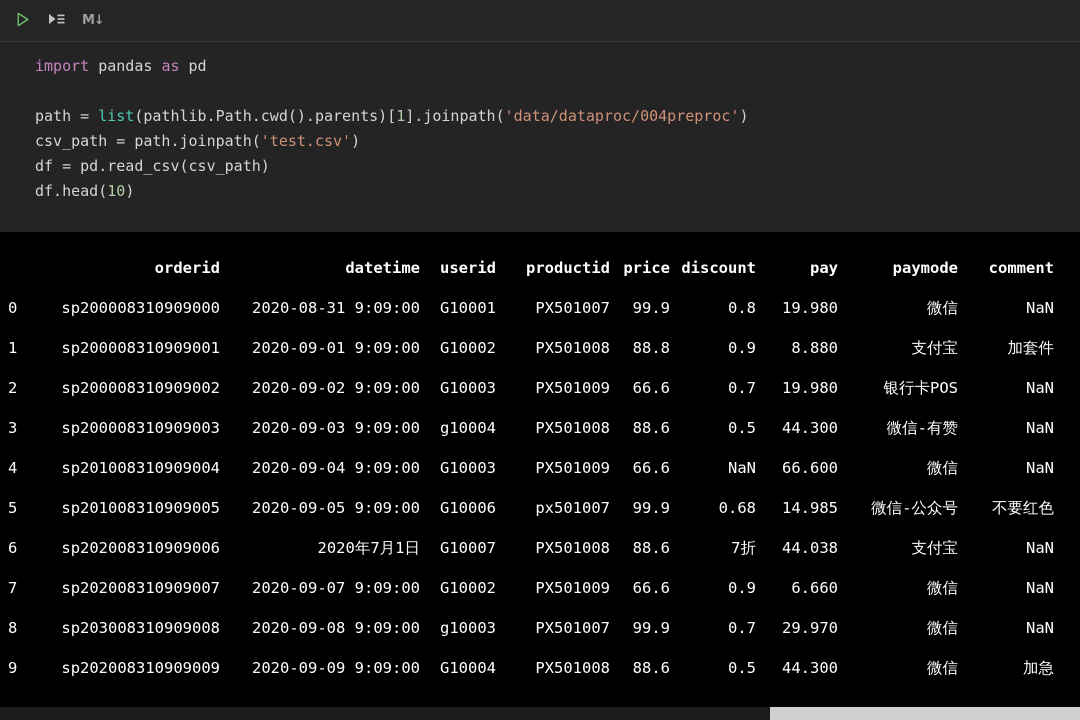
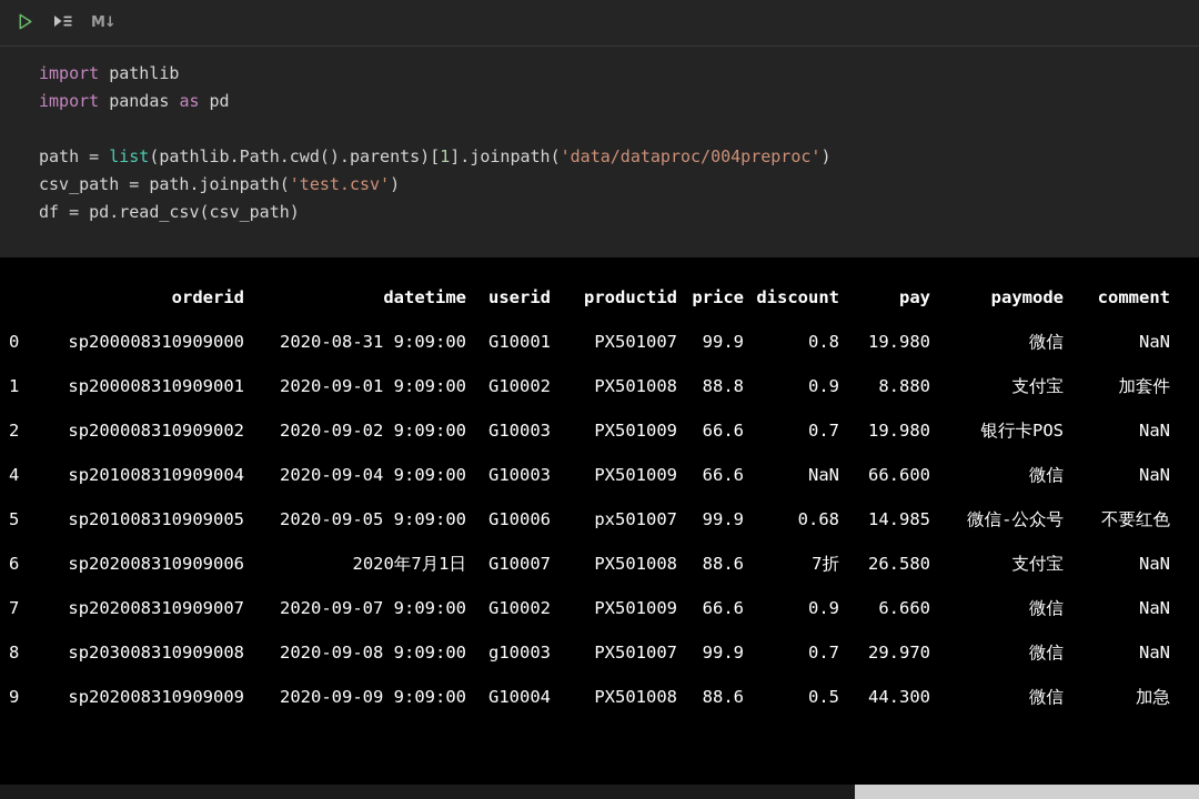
  M↓
+ import pathlib
  import pandas as pd
  path = list(pathlib.Path.cwd().parents)[1].joinpath('data/dataproc/004preproc')
  csv_path = path.joinpath('test.csv')
  df = pd.read_csv(csv_path)
- df.head(10)
  	orderid	datetime	userid	productid	price	discount	pay	paymode	comment
  0	sp200008310909000	2020-08-31 9:09:00	G10001	PX501007	99.9	0.8	19.980	微信	NaN
  1	sp200008310909001	2020-09-01 9:09:00	G10002	PX501008	88.8	0.9	8.880	支付宝	加套件
  2	sp200008310909002	2020-09-02 9:09:00	G10003	PX501009	66.6	0.7	19.980	银行卡POS	NaN
- 3	sp200008310909003	2020-09-03 9:09:00	g10004	PX501008	88.6	0.5	44.300	微信-有赞	NaN
  4	sp201008310909004	2020-09-04 9:09:00	G10003	PX501009	66.6	NaN	66.600	微信	NaN
  5	sp201008310909005	2020-09-05 9:09:00	G10006	px501007	99.9	0.68	14.985	微信-公众号	不要红色
- 6	sp202008310909006	2020年7月1日	G10007	PX501008	88.6	7折	44.038	支付宝	NaN
+ 6	sp202008310909006	2020年7月1日	G10007	PX501008	88.6	7折	26.580	支付宝	NaN
  7	sp202008310909007	2020-09-07 9:09:00	G10002	PX501009	66.6	0.9	6.660	微信	NaN
  8	sp203008310909008	2020-09-08 9:09:00	g10003	PX501007	99.9	0.7	29.970	微信	NaN
  9	sp202008310909009	2020-09-09 9:09:00	G10004	PX501008	88.6	0.5	44.300	微信	加急
